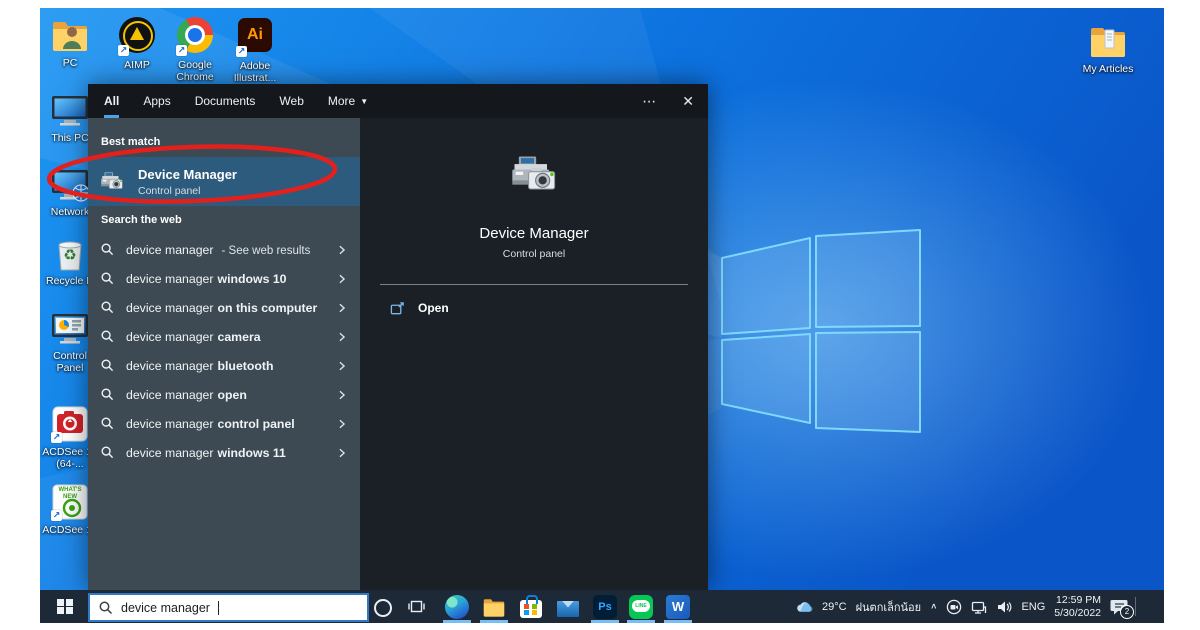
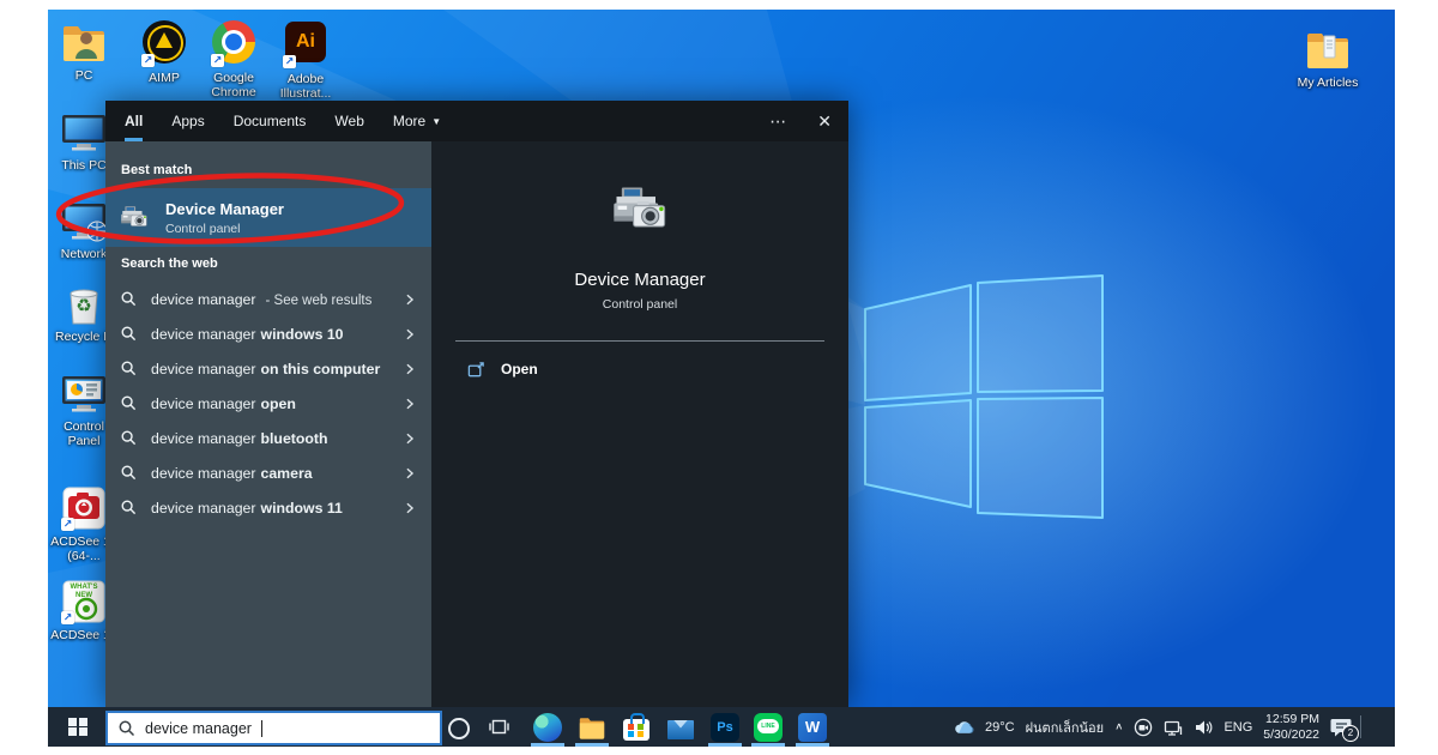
  PC
  ↗
  AIMP
  ↗
  Google Chrome
  Ai
  ↗
  Adobe Illustrat...
  This PC
  Network
  ♻
  Recycle
  Control Panel
  ↗
  ACDSee (64-...
  ↗
  ACDSee
  My Articles
  All
  Apps
  Documents
  Web
  More ▼
  ⋯
  ✕
  Best match
  Device Manager
  Control panel
  Search the web
  device manager - See web results
  device manager windows 10
  device manager on this computer
- device manager camera
+ device manager open
  device manager bluetooth
- device manager open
+ device manager camera
- device manager control panel
  device manager windows 11
  Device Manager
  Control panel
  Open
  device manager
  Ps
  W
  29°C
  ฝนตกเล็กน้อย
  ∧
  ENG
  12:59 PM
  5/30/2022
  2
